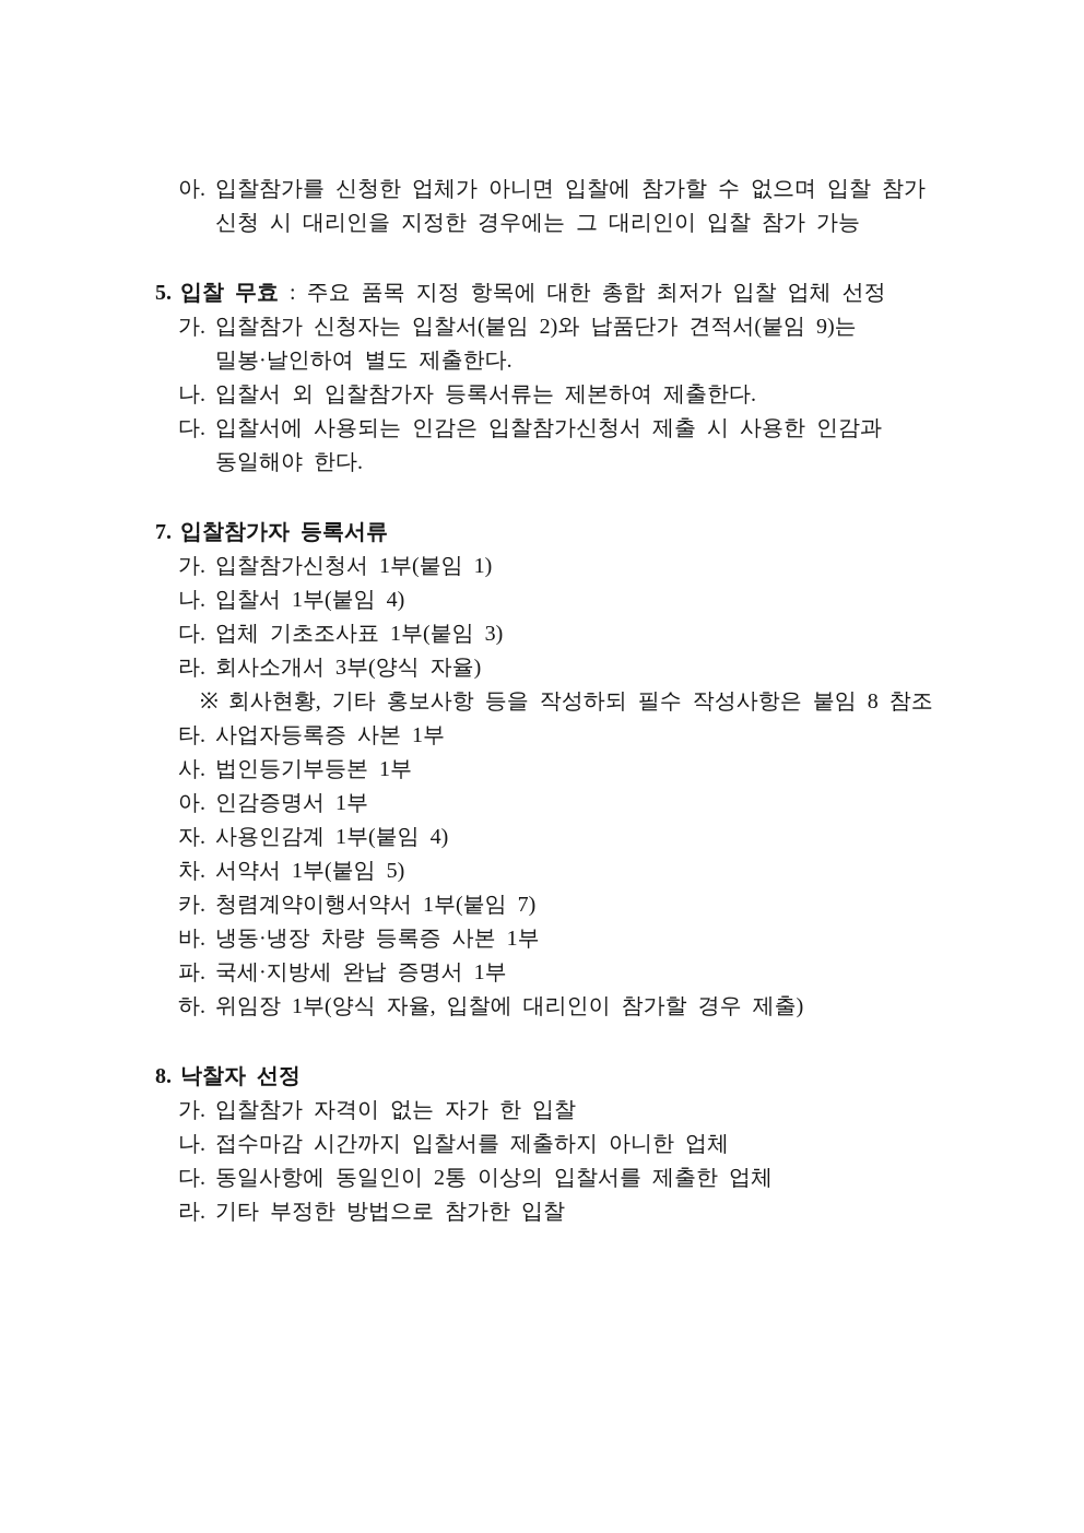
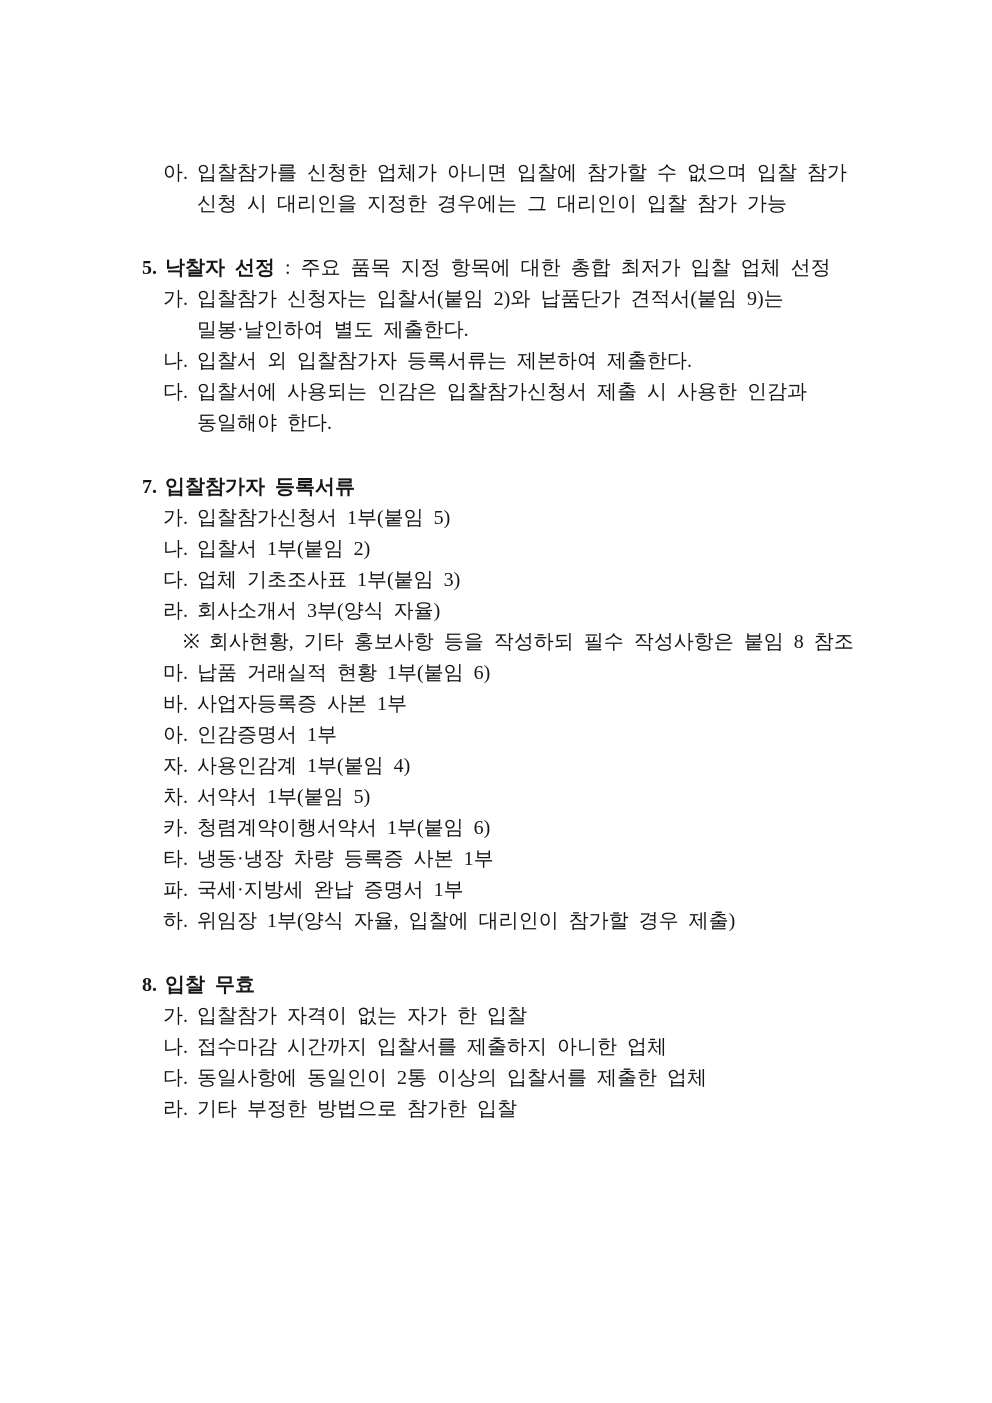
  아. 입찰참가를 신청한 업체가 아니면 입찰에 참가할 수 없으며 입찰 참가
  신청 시 대리인을 지정한 경우에는 그 대리인이 입찰 참가 가능
- 5. 입찰 무효 : 주요 품목 지정 항목에 대한 총합 최저가 입찰 업체 선정
+ 5. 낙찰자 선정 : 주요 품목 지정 항목에 대한 총합 최저가 입찰 업체 선정
  가. 입찰참가 신청자는 입찰서(붙임 2)와 납품단가 견적서(붙임 9)는
  밀봉·날인하여 별도 제출한다.
  나. 입찰서 외 입찰참가자 등록서류는 제본하여 제출한다.
  다. 입찰서에 사용되는 인감은 입찰참가신청서 제출 시 사용한 인감과
  동일해야 한다.
  7. 입찰참가자 등록서류
- 가. 입찰참가신청서 1부(붙임 1)
+ 가. 입찰참가신청서 1부(붙임 5)
- 나. 입찰서 1부(붙임 4)
+ 나. 입찰서 1부(붙임 2)
  다. 업체 기초조사표 1부(붙임 3)
  라. 회사소개서 3부(양식 자율)
  ※ 회사현황, 기타 홍보사항 등을 작성하되 필수 작성사항은 붙임 8 참조
+ 마. 납품 거래실적 현황 1부(붙임 6)
- 타. 사업자등록증 사본 1부
+ 바. 사업자등록증 사본 1부
- 사. 법인등기부등본 1부
  아. 인감증명서 1부
  자. 사용인감계 1부(붙임 4)
  차. 서약서 1부(붙임 5)
- 카. 청렴계약이행서약서 1부(붙임 7)
+ 카. 청렴계약이행서약서 1부(붙임 6)
- 바. 냉동·냉장 차량 등록증 사본 1부
+ 타. 냉동·냉장 차량 등록증 사본 1부
  파. 국세·지방세 완납 증명서 1부
  하. 위임장 1부(양식 자율, 입찰에 대리인이 참가할 경우 제출)
- 8. 낙찰자 선정
+ 8. 입찰 무효
  가. 입찰참가 자격이 없는 자가 한 입찰
  나. 접수마감 시간까지 입찰서를 제출하지 아니한 업체
  다. 동일사항에 동일인이 2통 이상의 입찰서를 제출한 업체
  라. 기타 부정한 방법으로 참가한 입찰
